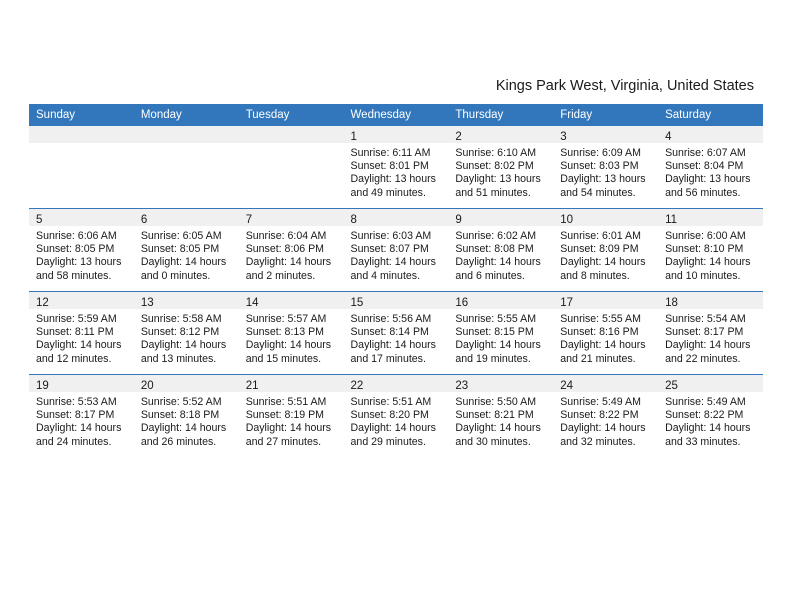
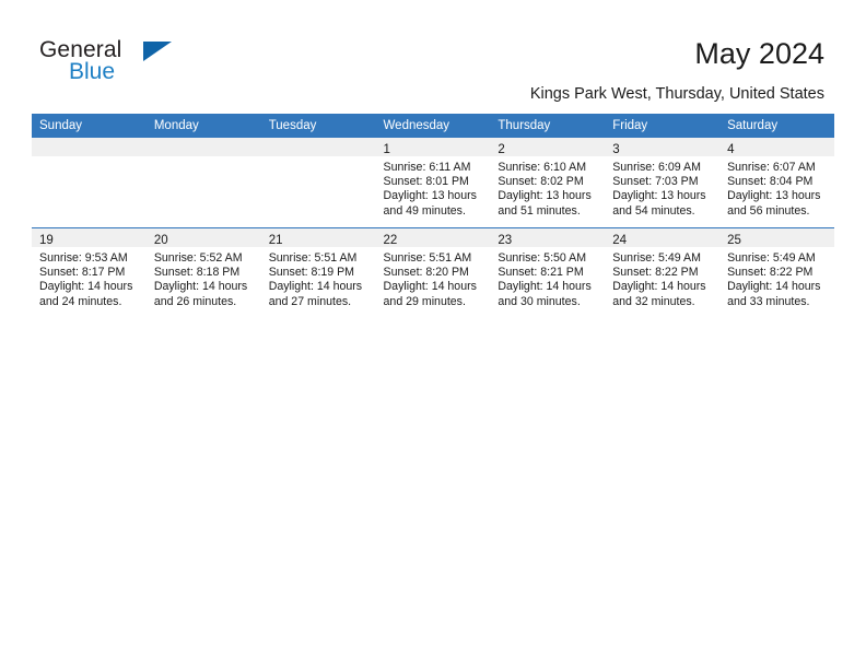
+ General
+ Blue
+ May 2024
- Kings Park West, Virginia, United States
+ Kings Park West, Thursday, United States
  Sunday	Monday	Tuesday	Wednesday	Thursday	Friday	Saturday
- 			1Sunrise: 6:11 AMSunset: 8:01 PMDaylight: 13 hoursand 49 minutes.	2Sunrise: 6:10 AMSunset: 8:02 PMDaylight: 13 hoursand 51 minutes.	3Sunrise: 6:09 AMSunset: 8:03 PMDaylight: 13 hoursand 54 minutes.	4Sunrise: 6:07 AMSunset: 8:04 PMDaylight: 13 hoursand 56 minutes.
+ 			1Sunrise: 6:11 AMSunset: 8:01 PMDaylight: 13 hoursand 49 minutes.	2Sunrise: 6:10 AMSunset: 8:02 PMDaylight: 13 hoursand 51 minutes.	3Sunrise: 6:09 AMSunset: 7:03 PMDaylight: 13 hoursand 54 minutes.	4Sunrise: 6:07 AMSunset: 8:04 PMDaylight: 13 hoursand 56 minutes.
- 5Sunrise: 6:06 AMSunset: 8:05 PMDaylight: 13 hoursand 58 minutes.	6Sunrise: 6:05 AMSunset: 8:05 PMDaylight: 14 hoursand 0 minutes.	7Sunrise: 6:04 AMSunset: 8:06 PMDaylight: 14 hoursand 2 minutes.	8Sunrise: 6:03 AMSunset: 8:07 PMDaylight: 14 hoursand 4 minutes.	9Sunrise: 6:02 AMSunset: 8:08 PMDaylight: 14 hoursand 6 minutes.	10Sunrise: 6:01 AMSunset: 8:09 PMDaylight: 14 hoursand 8 minutes.	11Sunrise: 6:00 AMSunset: 8:10 PMDaylight: 14 hoursand 10 minutes.
- 12Sunrise: 5:59 AMSunset: 8:11 PMDaylight: 14 hoursand 12 minutes.	13Sunrise: 5:58 AMSunset: 8:12 PMDaylight: 14 hoursand 13 minutes.	14Sunrise: 5:57 AMSunset: 8:13 PMDaylight: 14 hoursand 15 minutes.	15Sunrise: 5:56 AMSunset: 8:14 PMDaylight: 14 hoursand 17 minutes.	16Sunrise: 5:55 AMSunset: 8:15 PMDaylight: 14 hoursand 19 minutes.	17Sunrise: 5:55 AMSunset: 8:16 PMDaylight: 14 hoursand 21 minutes.	18Sunrise: 5:54 AMSunset: 8:17 PMDaylight: 14 hoursand 22 minutes.
- 19Sunrise: 5:53 AMSunset: 8:17 PMDaylight: 14 hoursand 24 minutes.	20Sunrise: 5:52 AMSunset: 8:18 PMDaylight: 14 hoursand 26 minutes.	21Sunrise: 5:51 AMSunset: 8:19 PMDaylight: 14 hoursand 27 minutes.	22Sunrise: 5:51 AMSunset: 8:20 PMDaylight: 14 hoursand 29 minutes.	23Sunrise: 5:50 AMSunset: 8:21 PMDaylight: 14 hoursand 30 minutes.	24Sunrise: 5:49 AMSunset: 8:22 PMDaylight: 14 hoursand 32 minutes.	25Sunrise: 5:49 AMSunset: 8:22 PMDaylight: 14 hoursand 33 minutes.
+ 19Sunrise: 9:53 AMSunset: 8:17 PMDaylight: 14 hoursand 24 minutes.	20Sunrise: 5:52 AMSunset: 8:18 PMDaylight: 14 hoursand 26 minutes.	21Sunrise: 5:51 AMSunset: 8:19 PMDaylight: 14 hoursand 27 minutes.	22Sunrise: 5:51 AMSunset: 8:20 PMDaylight: 14 hoursand 29 minutes.	23Sunrise: 5:50 AMSunset: 8:21 PMDaylight: 14 hoursand 30 minutes.	24Sunrise: 5:49 AMSunset: 8:22 PMDaylight: 14 hoursand 32 minutes.	25Sunrise: 5:49 AMSunset: 8:22 PMDaylight: 14 hoursand 33 minutes.
